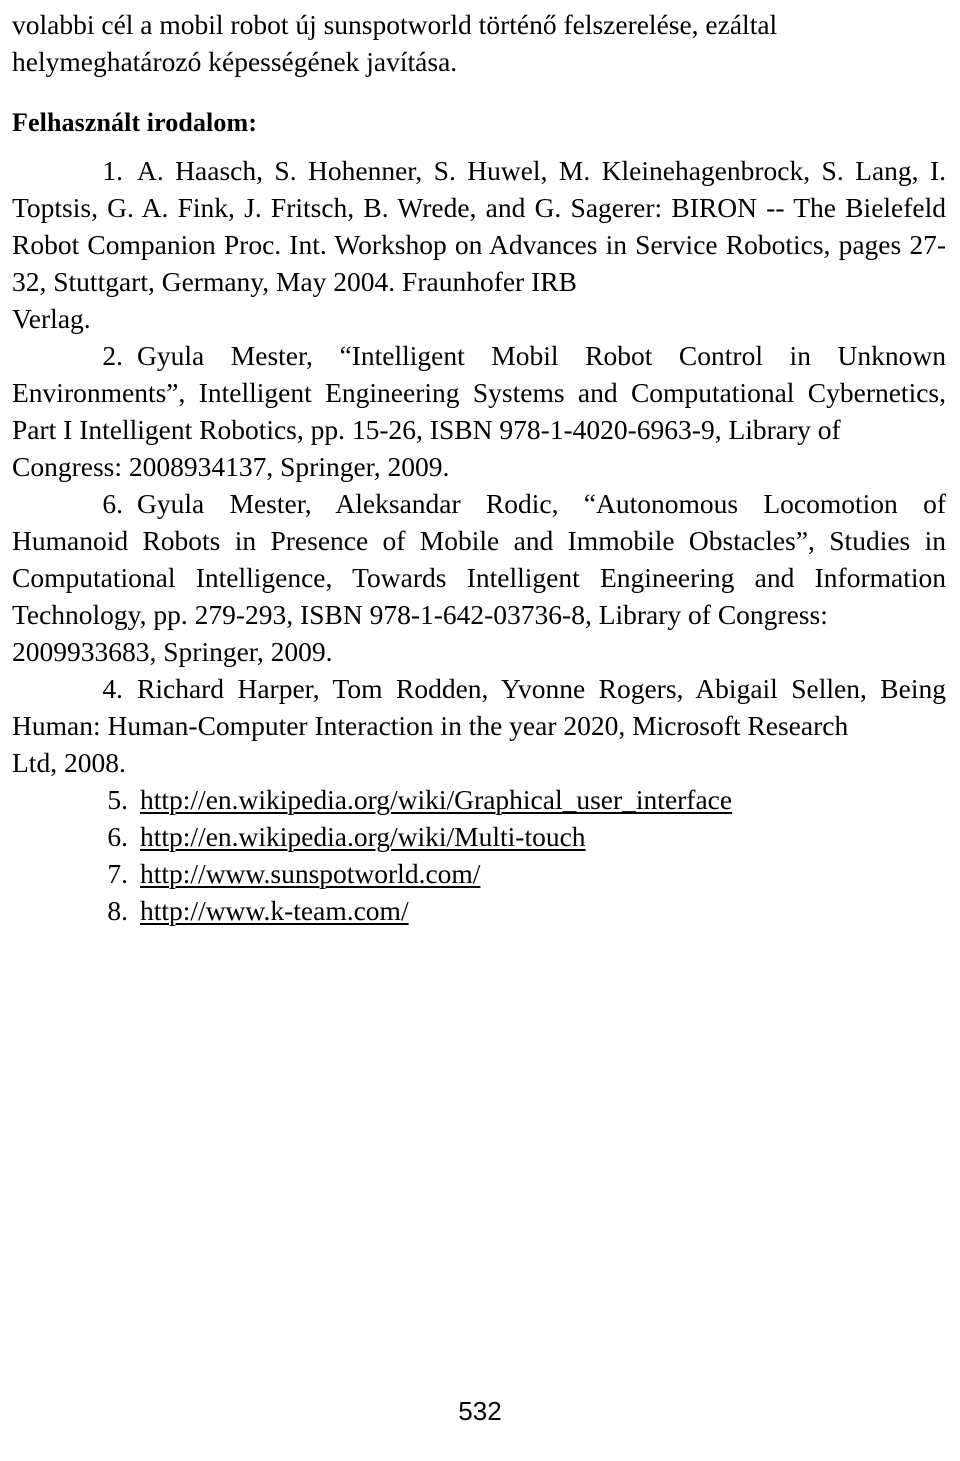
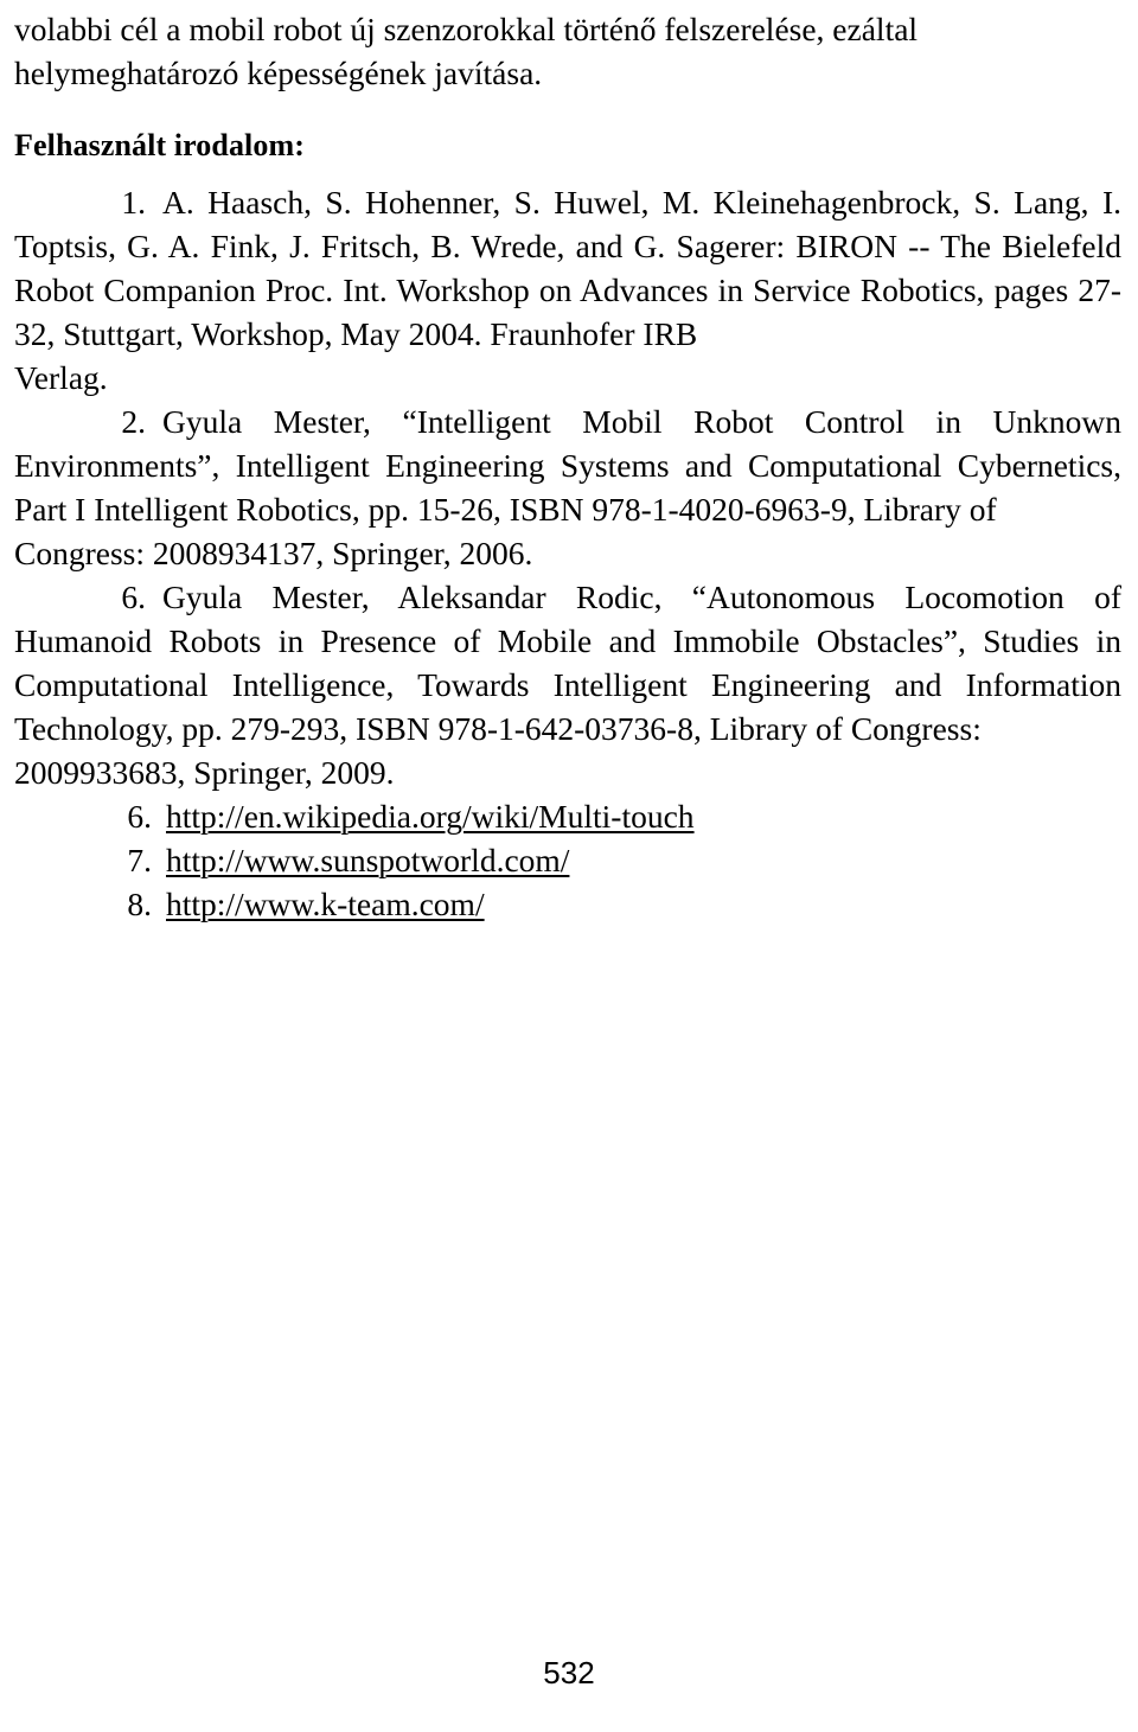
- volabbi cél a mobil robot új sunspotworld történő felszerelése, ezáltal
+ volabbi cél a mobil robot új szenzorokkal történő felszerelése, ezáltal
  helymeghatározó képességének javítása.
  Felhasznált irodalom:
- 1. A. Haasch, S. Hohenner, S. Huwel, M. Kleinehagenbrock, S. Lang, I. Toptsis, G. A. Fink, J. Fritsch, B. Wrede, and G. Sagerer: BIRON -- The Bielefeld Robot Companion Proc. Int. Workshop on Advances in Service Robotics, pages 27-32, Stuttgart, Germany, May 2004. Fraunhofer IRB
+ 1. A. Haasch, S. Hohenner, S. Huwel, M. Kleinehagenbrock, S. Lang, I. Toptsis, G. A. Fink, J. Fritsch, B. Wrede, and G. Sagerer: BIRON -- The Bielefeld Robot Companion Proc. Int. Workshop on Advances in Service Robotics, pages 27-32, Stuttgart, Workshop, May 2004. Fraunhofer IRB
  Verlag.
  2. Gyula Mester, “Intelligent Mobil Robot Control in Unknown Environments”, Intelligent Engineering Systems and Computational Cybernetics, Part I Intelligent Robotics, pp. 15-26, ISBN 978-1-4020-6963-9, Library of
- Congress: 2008934137, Springer, 2009.
+ Congress: 2008934137, Springer, 2006.
  6. Gyula Mester, Aleksandar Rodic, “Autonomous Locomotion of Humanoid Robots in Presence of Mobile and Immobile Obstacles”, Studies in Computational Intelligence, Towards Intelligent Engineering and Information Technology, pp. 279-293, ISBN 978-1-642-03736-8, Library of Congress:
  2009933683, Springer, 2009.
- 4. Richard Harper, Tom Rodden, Yvonne Rogers, Abigail Sellen, Being Human: Human-Computer Interaction in the year 2020, Microsoft Research
- Ltd, 2008.
- 5. http://en.wikipedia.org/wiki/Graphical_user_interface
  6. http://en.wikipedia.org/wiki/Multi-touch
  7. http://www.sunspotworld.com/
  8. http://www.k-team.com/
  532
